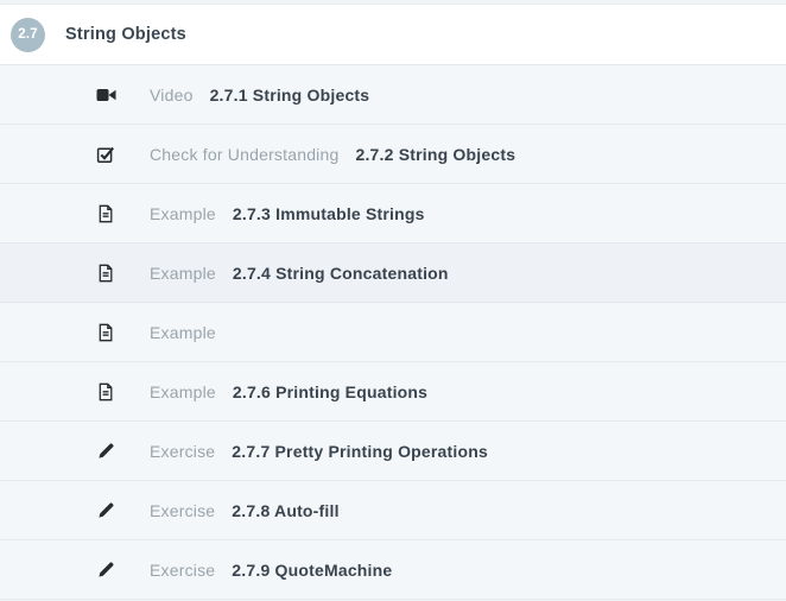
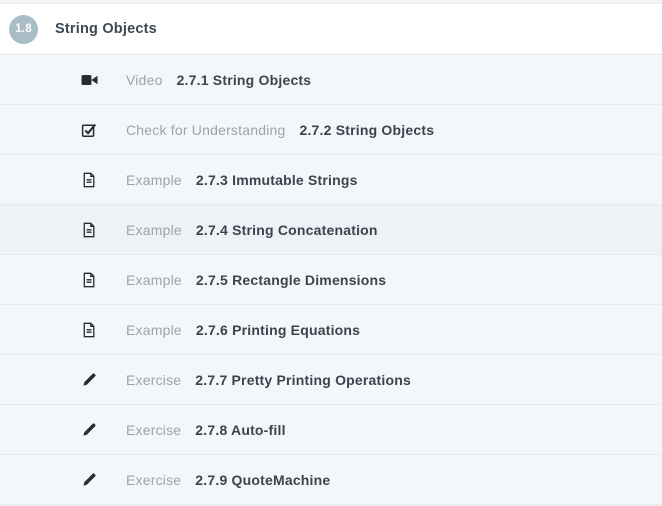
- 2.7
+ 1.8
  String Objects
  Video
  2.7.1 String Objects
  Check for Understanding
  2.7.2 String Objects
  Example
  2.7.3 Immutable Strings
  Example
  2.7.4 String Concatenation
  Example
+ 2.7.5 Rectangle Dimensions
  Example
  2.7.6 Printing Equations
  Exercise
  2.7.7 Pretty Printing Operations
  Exercise
  2.7.8 Auto-fill
  Exercise
  2.7.9 QuoteMachine
